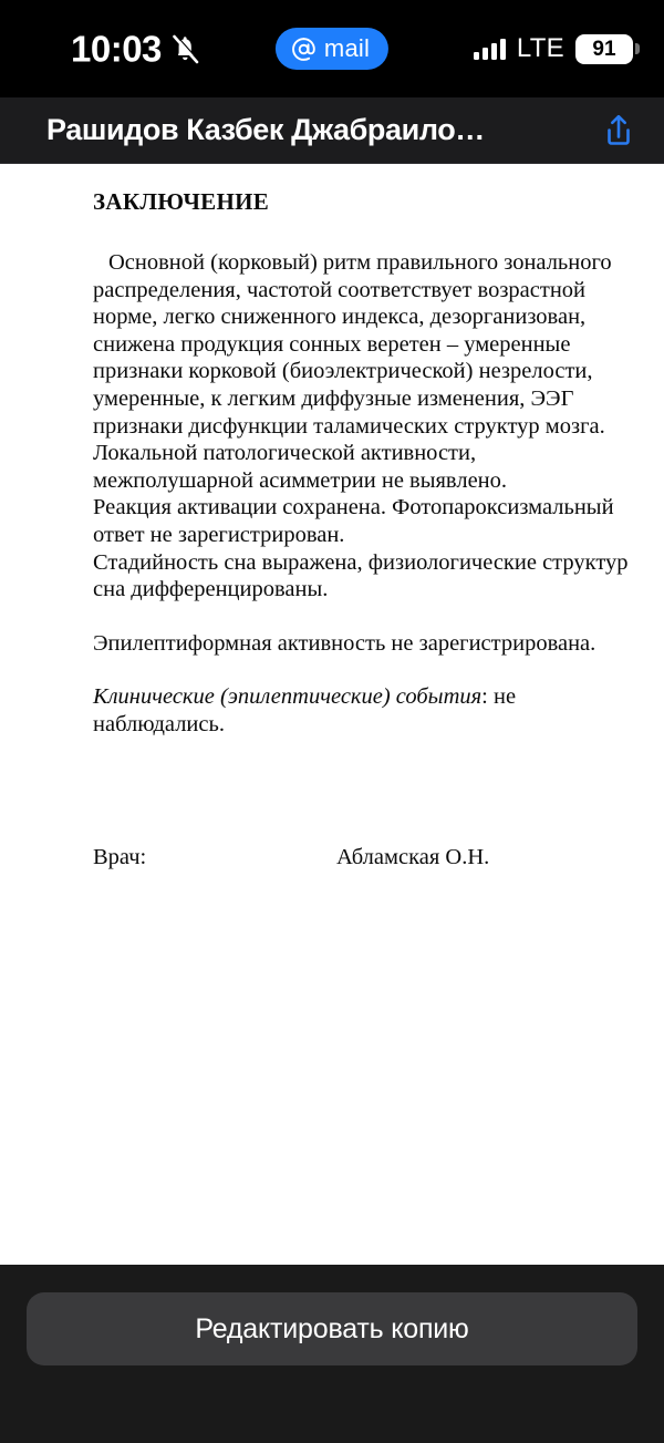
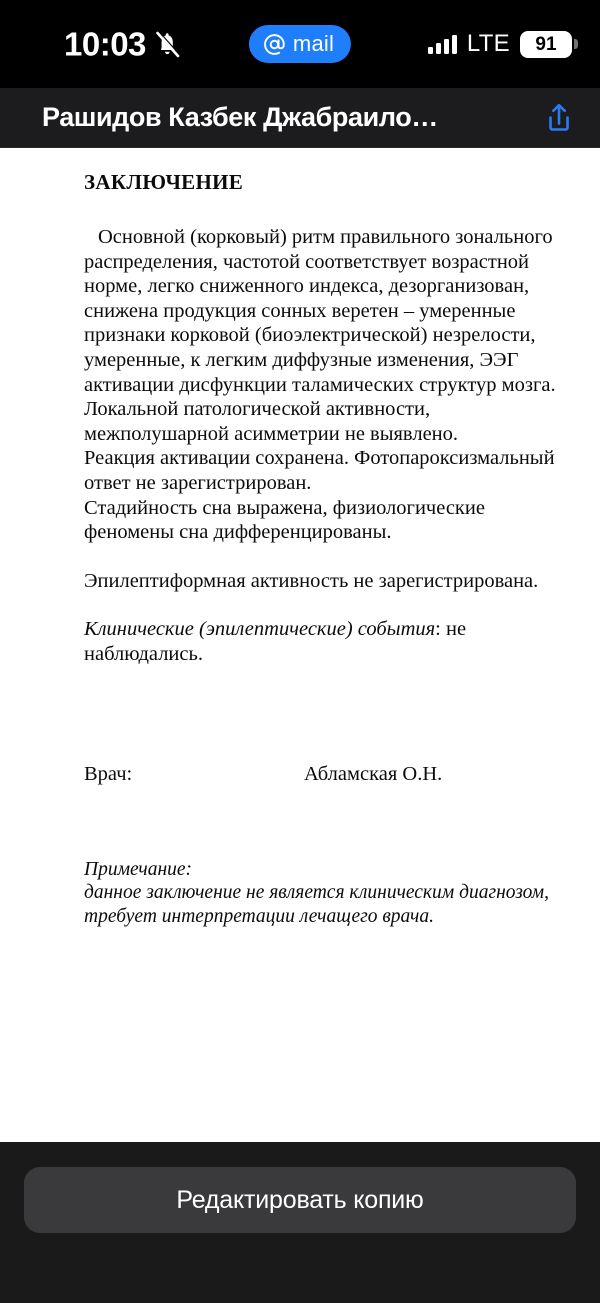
  10:03
  mail
  LTE
  91
  Рашидов Казбек Джабраило…
  ЗАКЛЮЧЕНИЕ
- Основной (корковый) ритм правильного зонального распределения, частотой соответствует возрастной норме, легко сниженного индекса, дезорганизован, снижена продукция сонных веретен – умеренные признаки корковой (биоэлектрической) незрелости, умеренные, к легким диффузные изменения, ЭЭГ признаки дисфункции таламических структур мозга.
+ Основной (корковый) ритм правильного зонального распределения, частотой соответствует возрастной норме, легко сниженного индекса, дезорганизован, снижена продукция сонных веретен – умеренные признаки корковой (биоэлектрической) незрелости, умеренные, к легким диффузные изменения, ЭЭГ активации дисфункции таламических структур мозга.
  Локальной патологической активности, межполушарной асимметрии не выявлено.
  Реакция активации сохранена. Фотопароксизмальный ответ не зарегистрирован.
- Стадийность сна выражена, физиологические структур сна дифференцированы.
+ Стадийность сна выражена, физиологические феномены сна дифференцированы.
  Эпилептиформная активность не зарегистрирована.
  Клинические (эпилептические) события: не наблюдались.
  Врач:
  Абламская О.Н.
+ Примечание:
+ данное заключение не является клиническим диагнозом,
+ требует интерпретации лечащего врача.
  Редактировать копию
